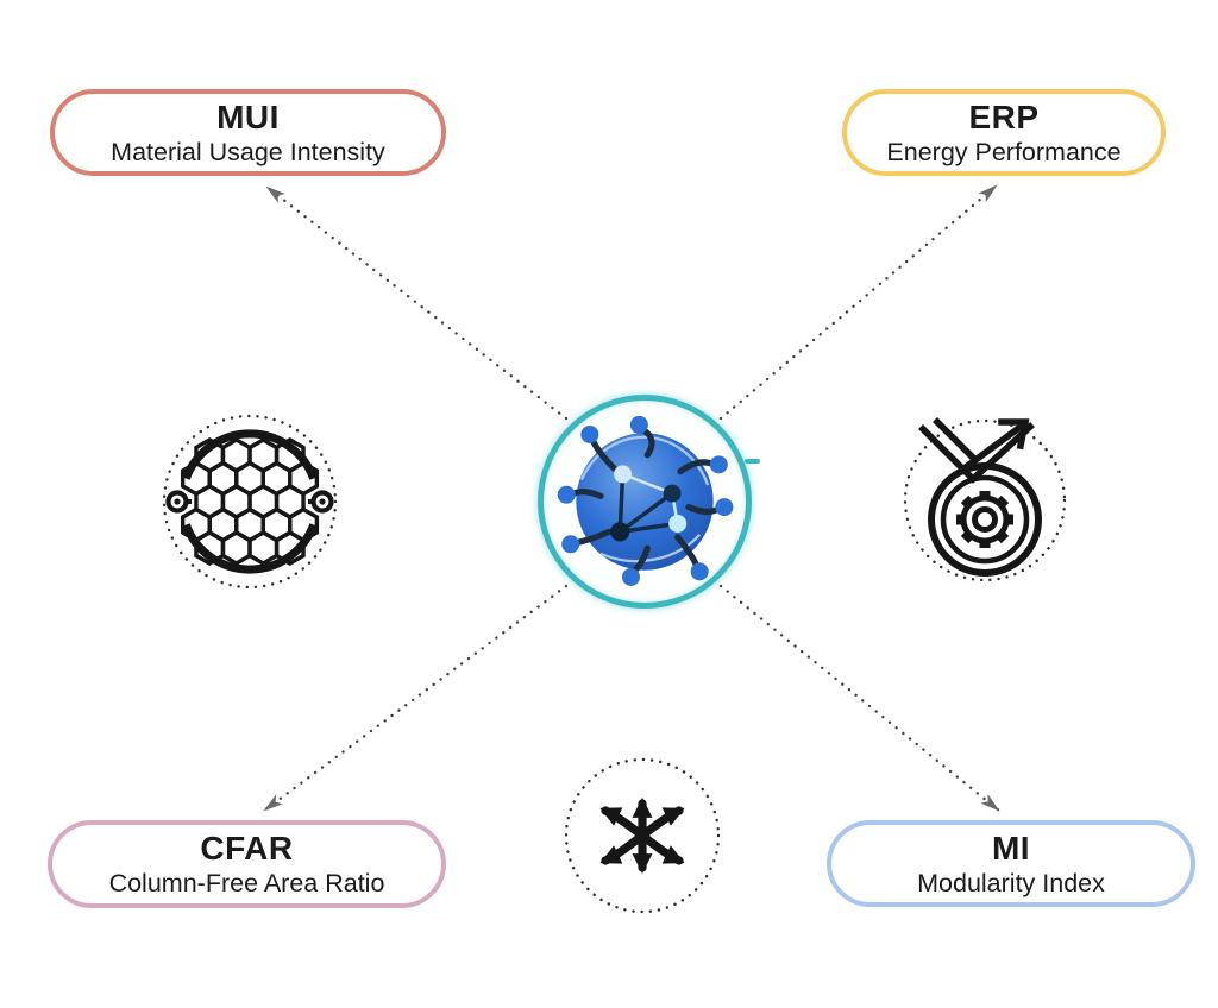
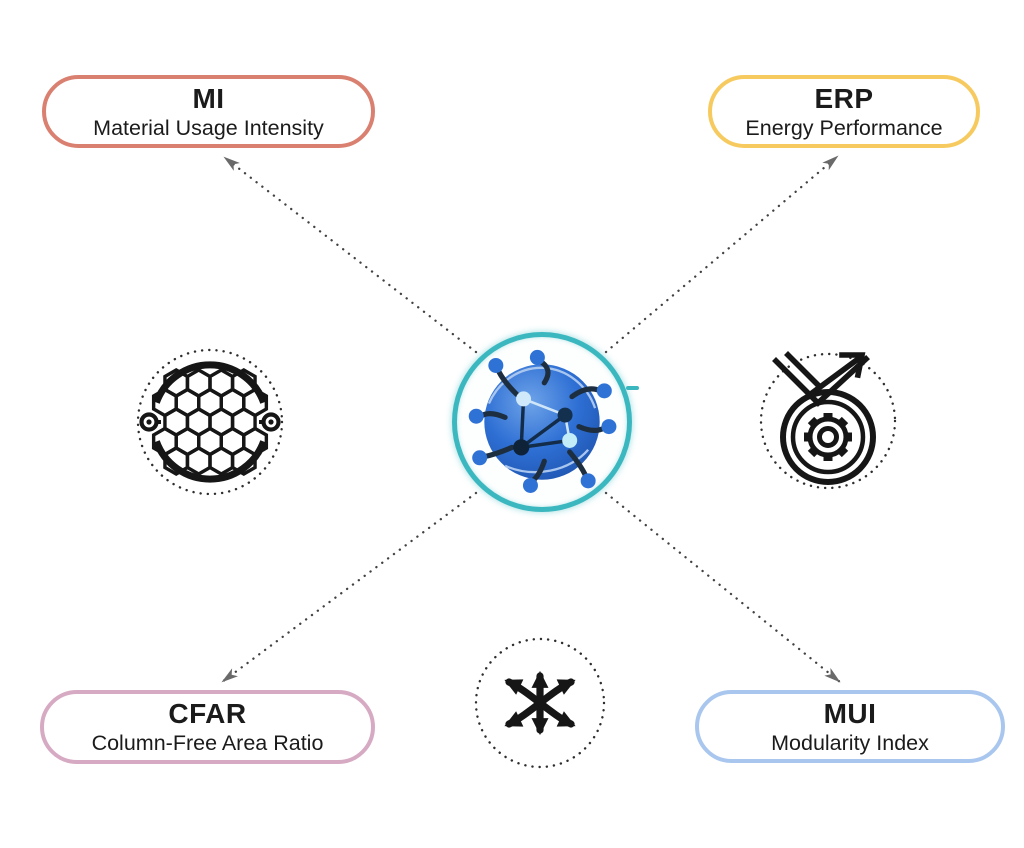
- MUI
+ MI
  Material Usage Intensity
  ERP
  Energy Performance
  CFAR
  Column-Free Area Ratio
- MI
+ MUI
  Modularity Index
